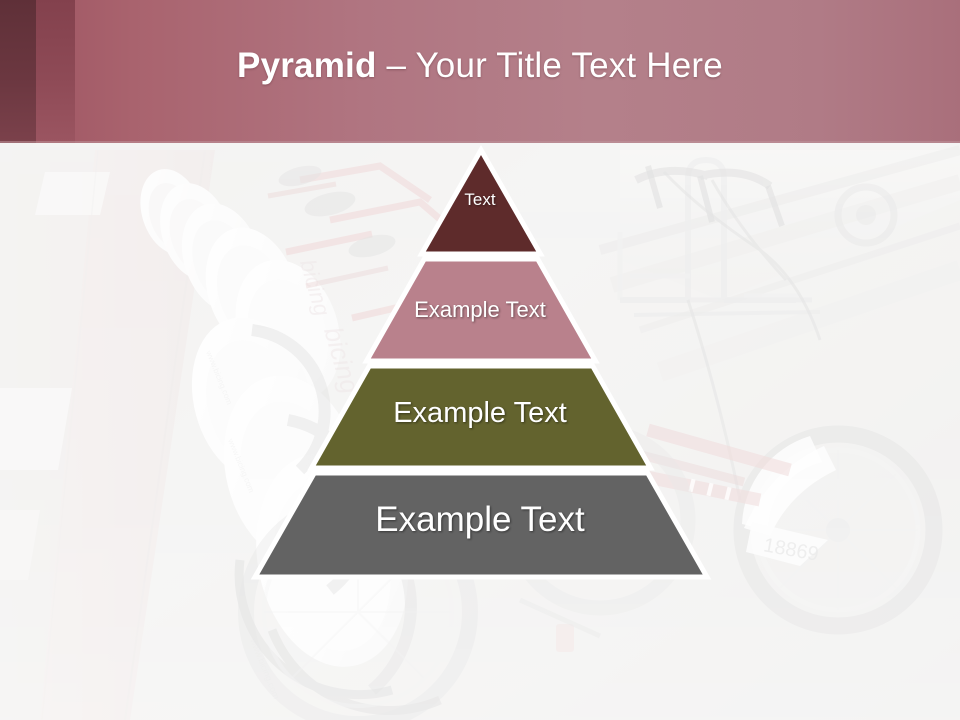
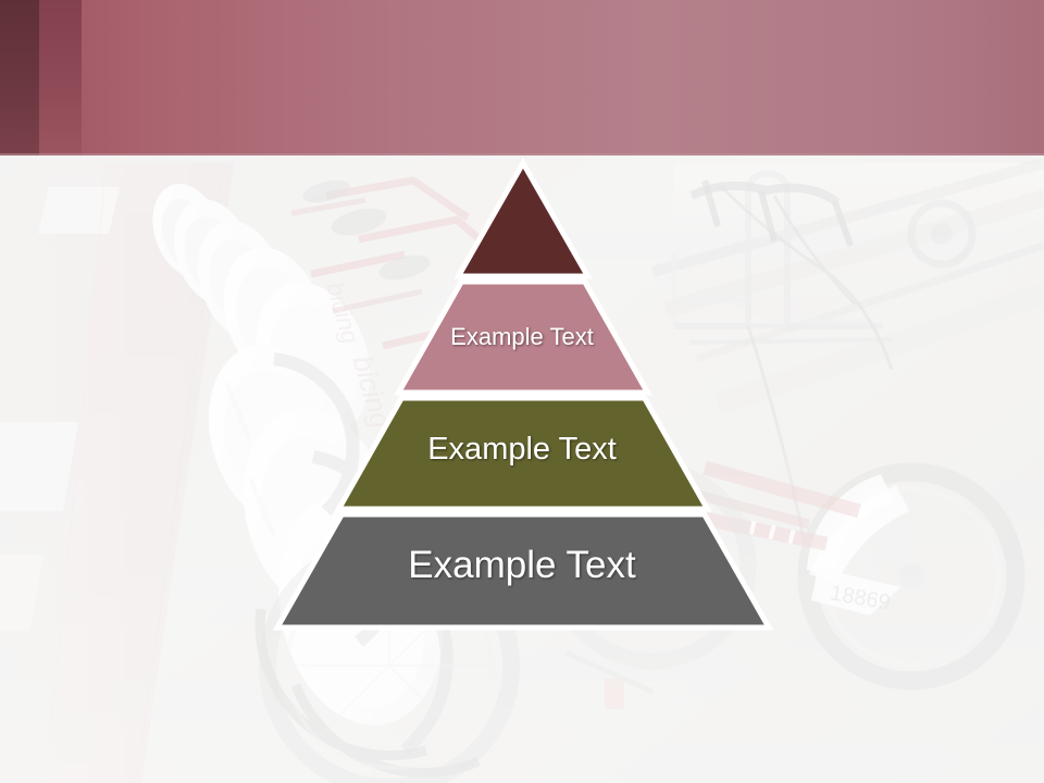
- Pyramid – Your Title Text Here
- Text
  Example Text
  Example Text
  Example Text
